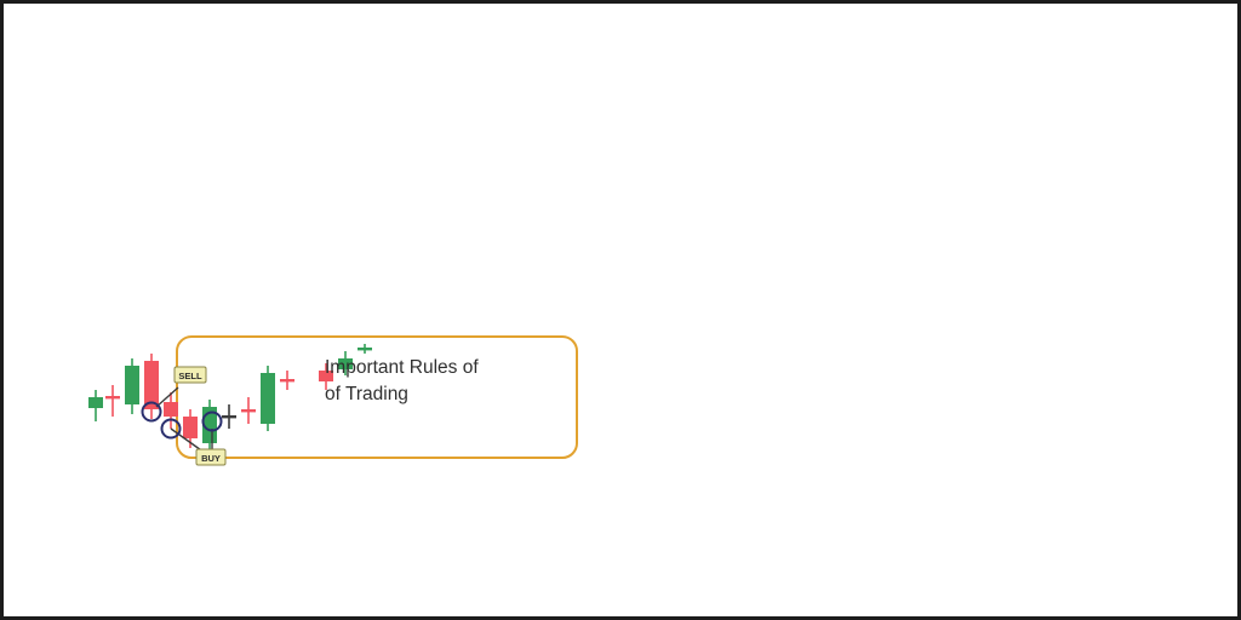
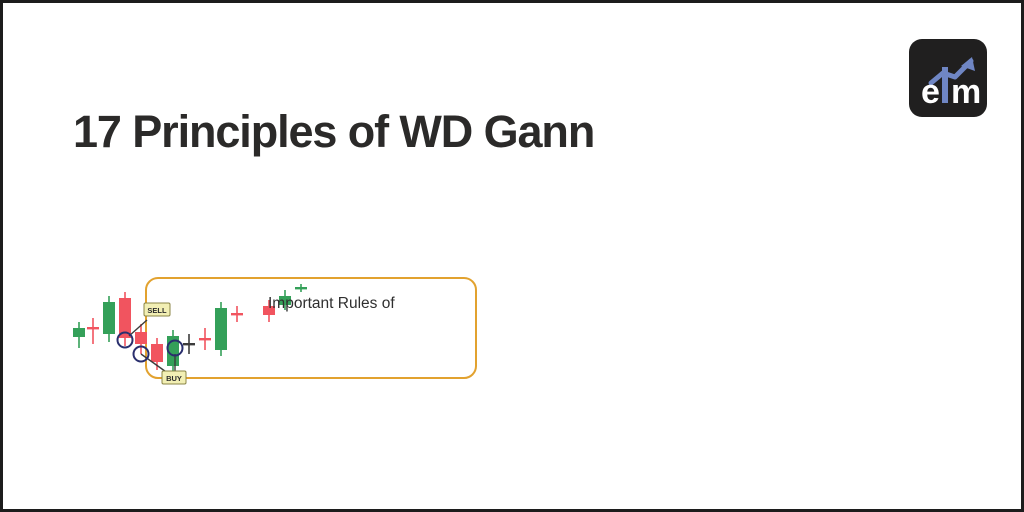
+ e
+ m
+ 17 Principles of WD Gann
  SELL
  BUY
  Important Rules of
- of Trading
